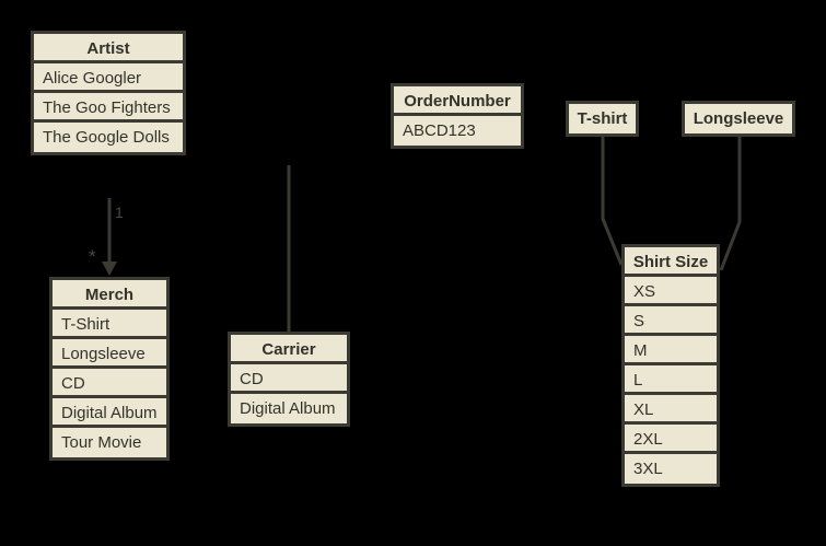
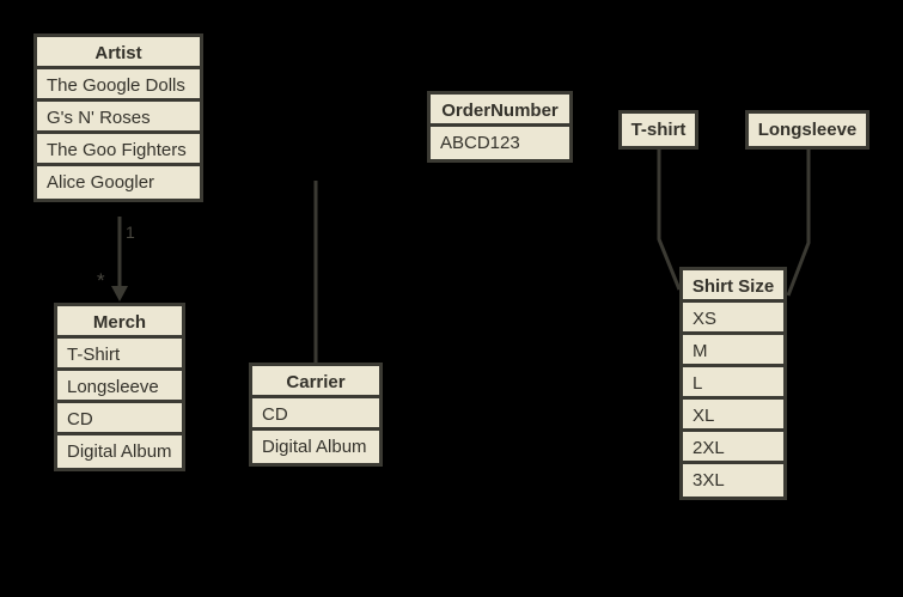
  1
  *
  Artist
- Alice Googler
+ The Google Dolls
+ G's N' Roses
  The Goo Fighters
- The Google Dolls
+ Alice Googler
  OrderNumber
  ABCD123
  T-shirt
  Longsleeve
  Merch
  T-Shirt
  Longsleeve
  CD
  Digital Album
- Tour Movie
  Carrier
  CD
  Digital Album
  Shirt Size
  XS
- S
  M
  L
  XL
  2XL
  3XL
